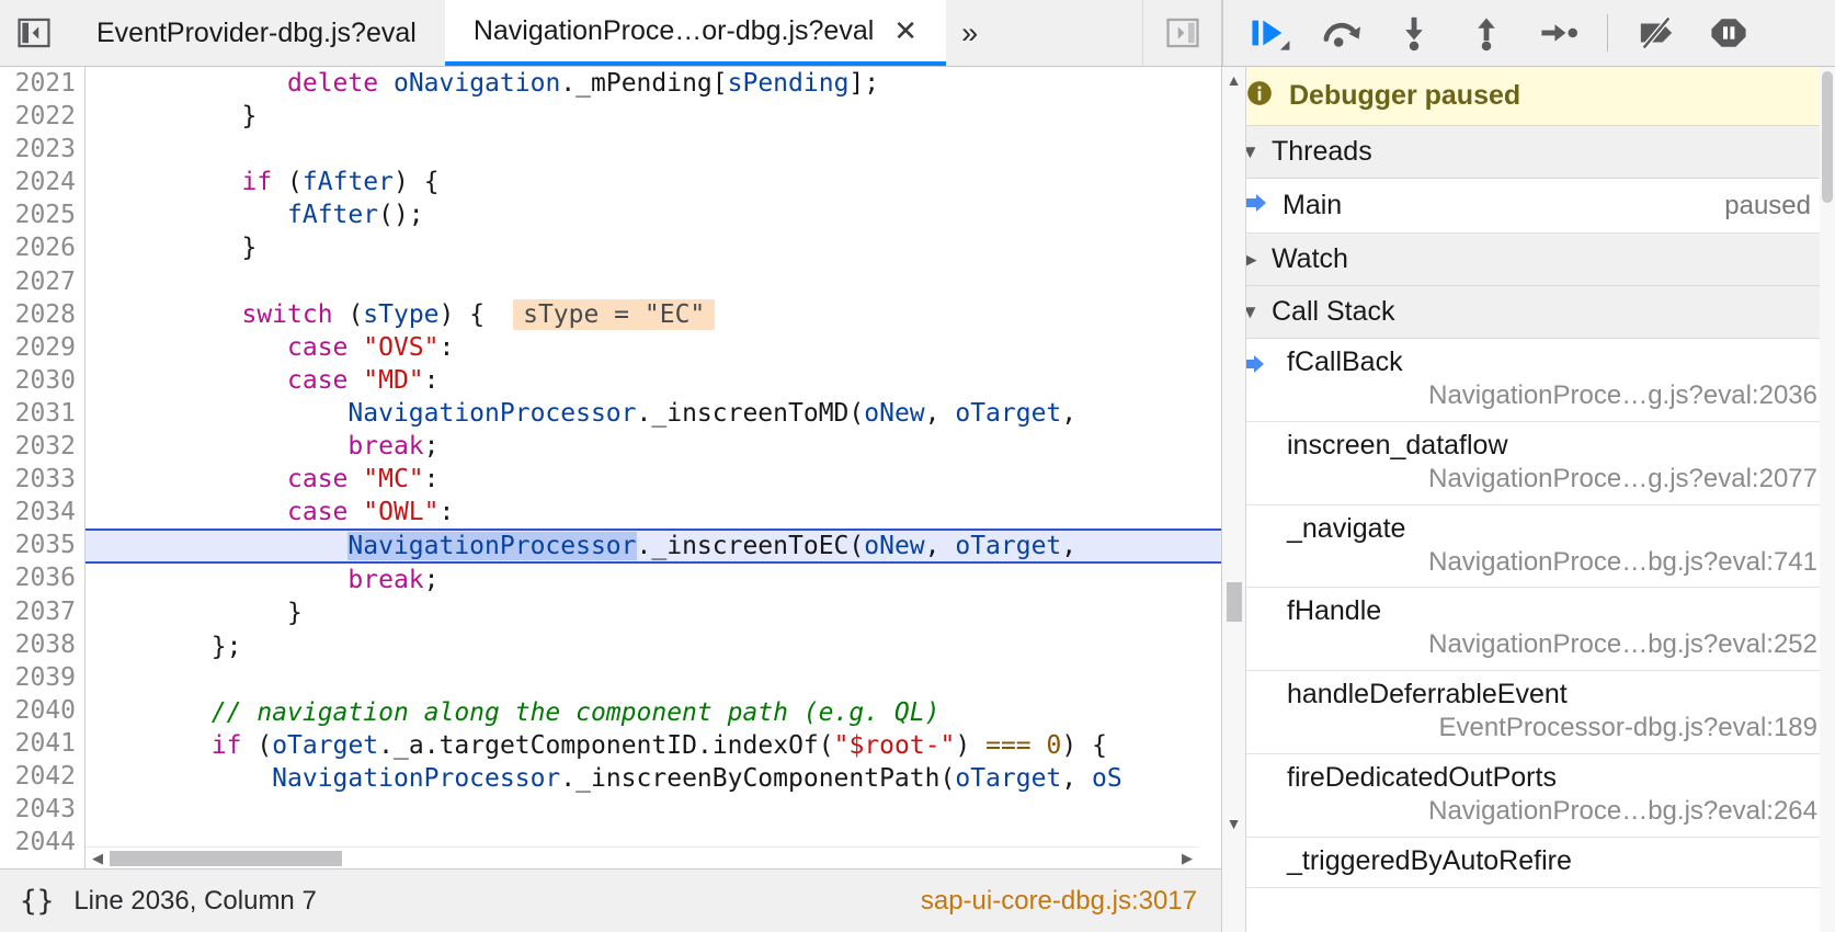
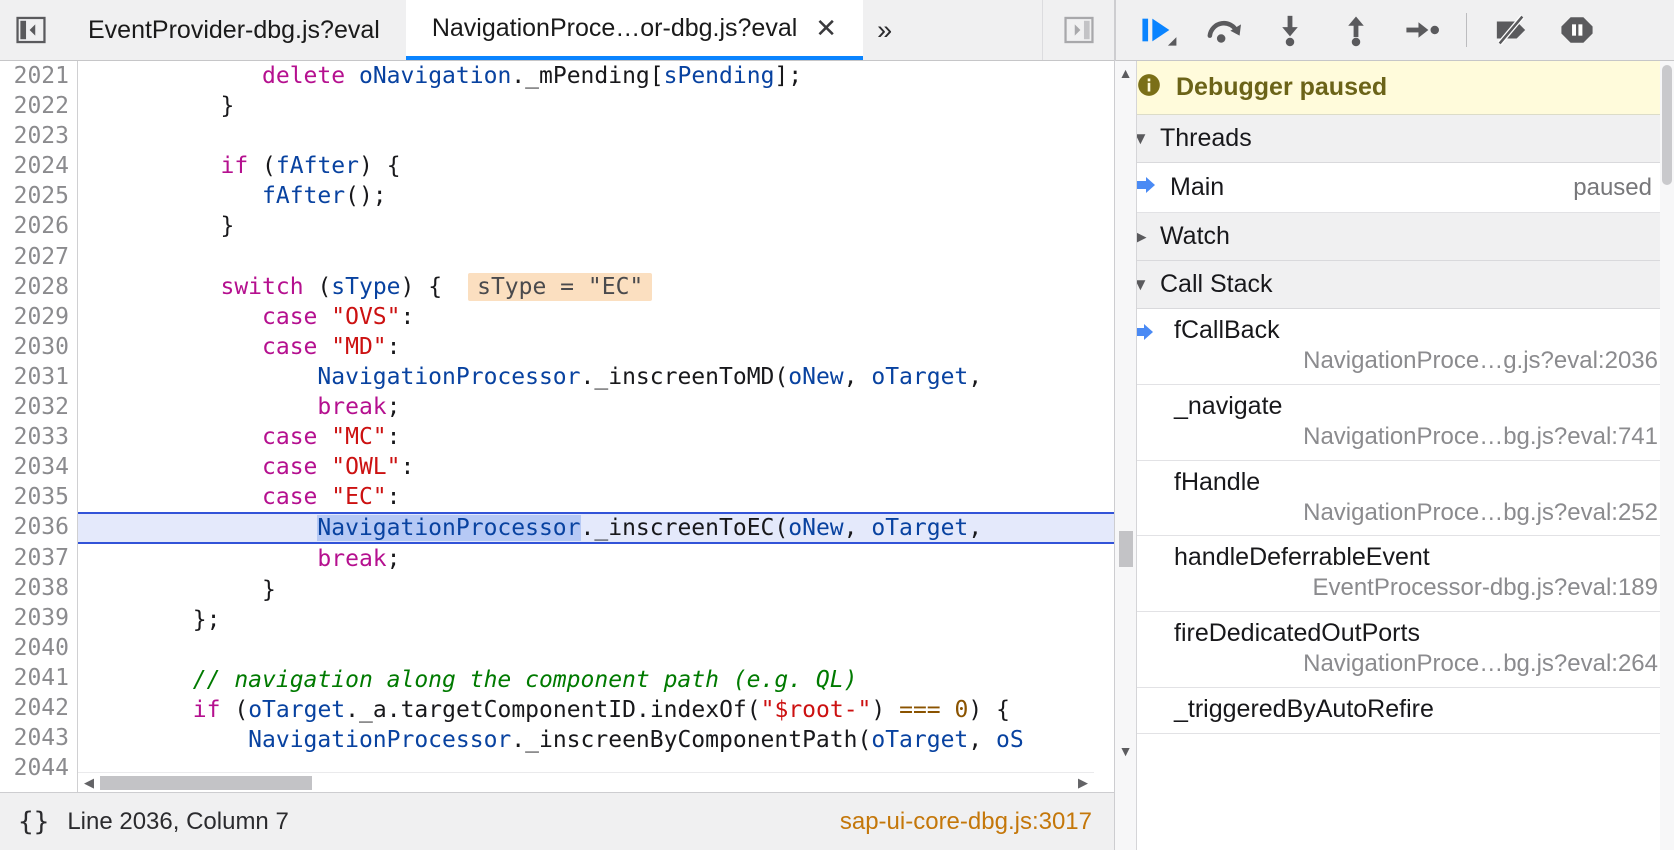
  EventProvider-dbg.js?eval
  NavigationProce…or-dbg.js?eval
  ✕
  »
  2021
  2022
  2023
  2024
  2025
  2026
  2027
  2028
  2029
  2030
  2031
  2032
  2033
  2034
  2035
  2036
  2037
  2038
  2039
  2040
  2041
  2042
  2043
  2044
  delete oNavigation._mPending[sPending];
  }
  if (fAfter) {
  fAfter();
  }
  switch (sType) { sType = "EC"
  case "OVS":
  case "MD":
  NavigationProcessor._inscreenToMD(oNew, oTarget,
  break;
  case "MC":
  case "OWL":
+ case "EC":
  NavigationProcessor._inscreenToEC(oNew, oTarget,
  break;
  }
  };
  // navigation along the component path (e.g. QL)
  if (oTarget._a.targetComponentID.indexOf("$root-") === 0) {
  NavigationProcessor._inscreenByComponentPath(oTarget, oS
  ◀
  ▶
  {}
  Line 2036, Column 7
  sap-ui-core-dbg.js:3017
  ▲
  ▼
  Debugger paused
  ▼
  Threads
  Main
  paused
  ▶
  Watch
  ▼
  Call Stack
  fCallBack
  NavigationProce…g.js?eval:2036
- inscreen_dataflow
- NavigationProce…g.js?eval:2077
  _navigate
  NavigationProce…bg.js?eval:741
  fHandle
  NavigationProce…bg.js?eval:252
  handleDeferrableEvent
  EventProcessor-dbg.js?eval:189
  fireDedicatedOutPorts
  NavigationProce…bg.js?eval:264
  _triggeredByAutoRefire
